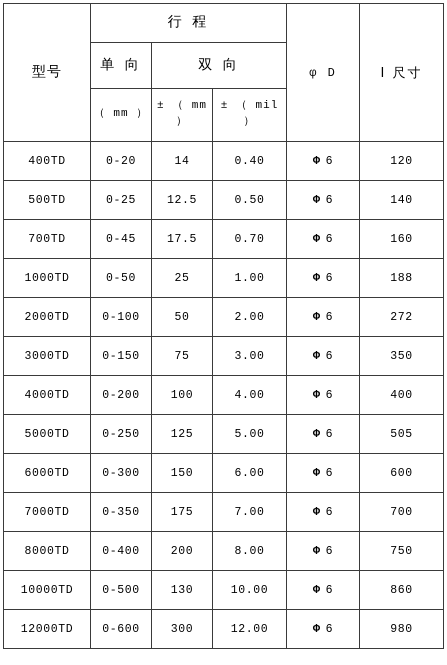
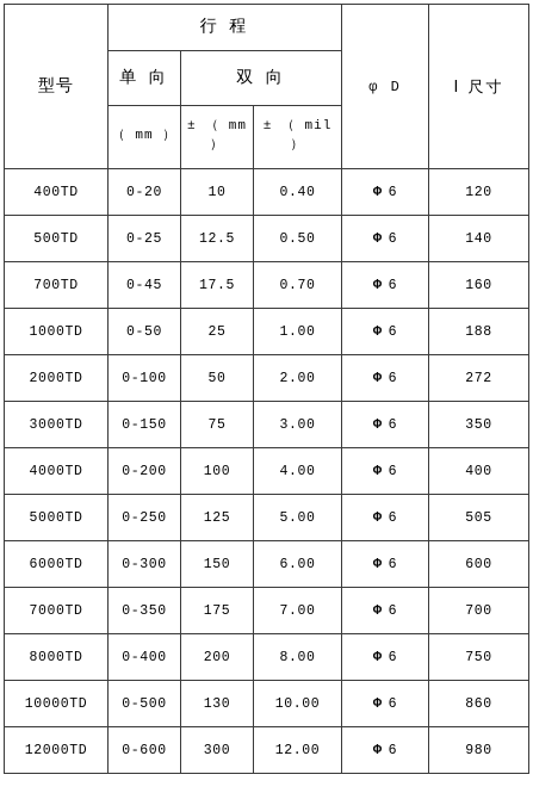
  型号	行 程	φ D	I 尺寸
  单 向	双 向
  （ mm ）	± （ mm ）	± （ mil ）
- 400TD	0-20	14	0.40	Φ 6	120
+ 400TD	0-20	10	0.40	Φ 6	120
  500TD	0-25	12.5	0.50	Φ 6	140
  700TD	0-45	17.5	0.70	Φ 6	160
  1000TD	0-50	25	1.00	Φ 6	188
  2000TD	0-100	50	2.00	Φ 6	272
  3000TD	0-150	75	3.00	Φ 6	350
  4000TD	0-200	100	4.00	Φ 6	400
  5000TD	0-250	125	5.00	Φ 6	505
  6000TD	0-300	150	6.00	Φ 6	600
  7000TD	0-350	175	7.00	Φ 6	700
  8000TD	0-400	200	8.00	Φ 6	750
  10000TD	0-500	130	10.00	Φ 6	860
  12000TD	0-600	300	12.00	Φ 6	980
